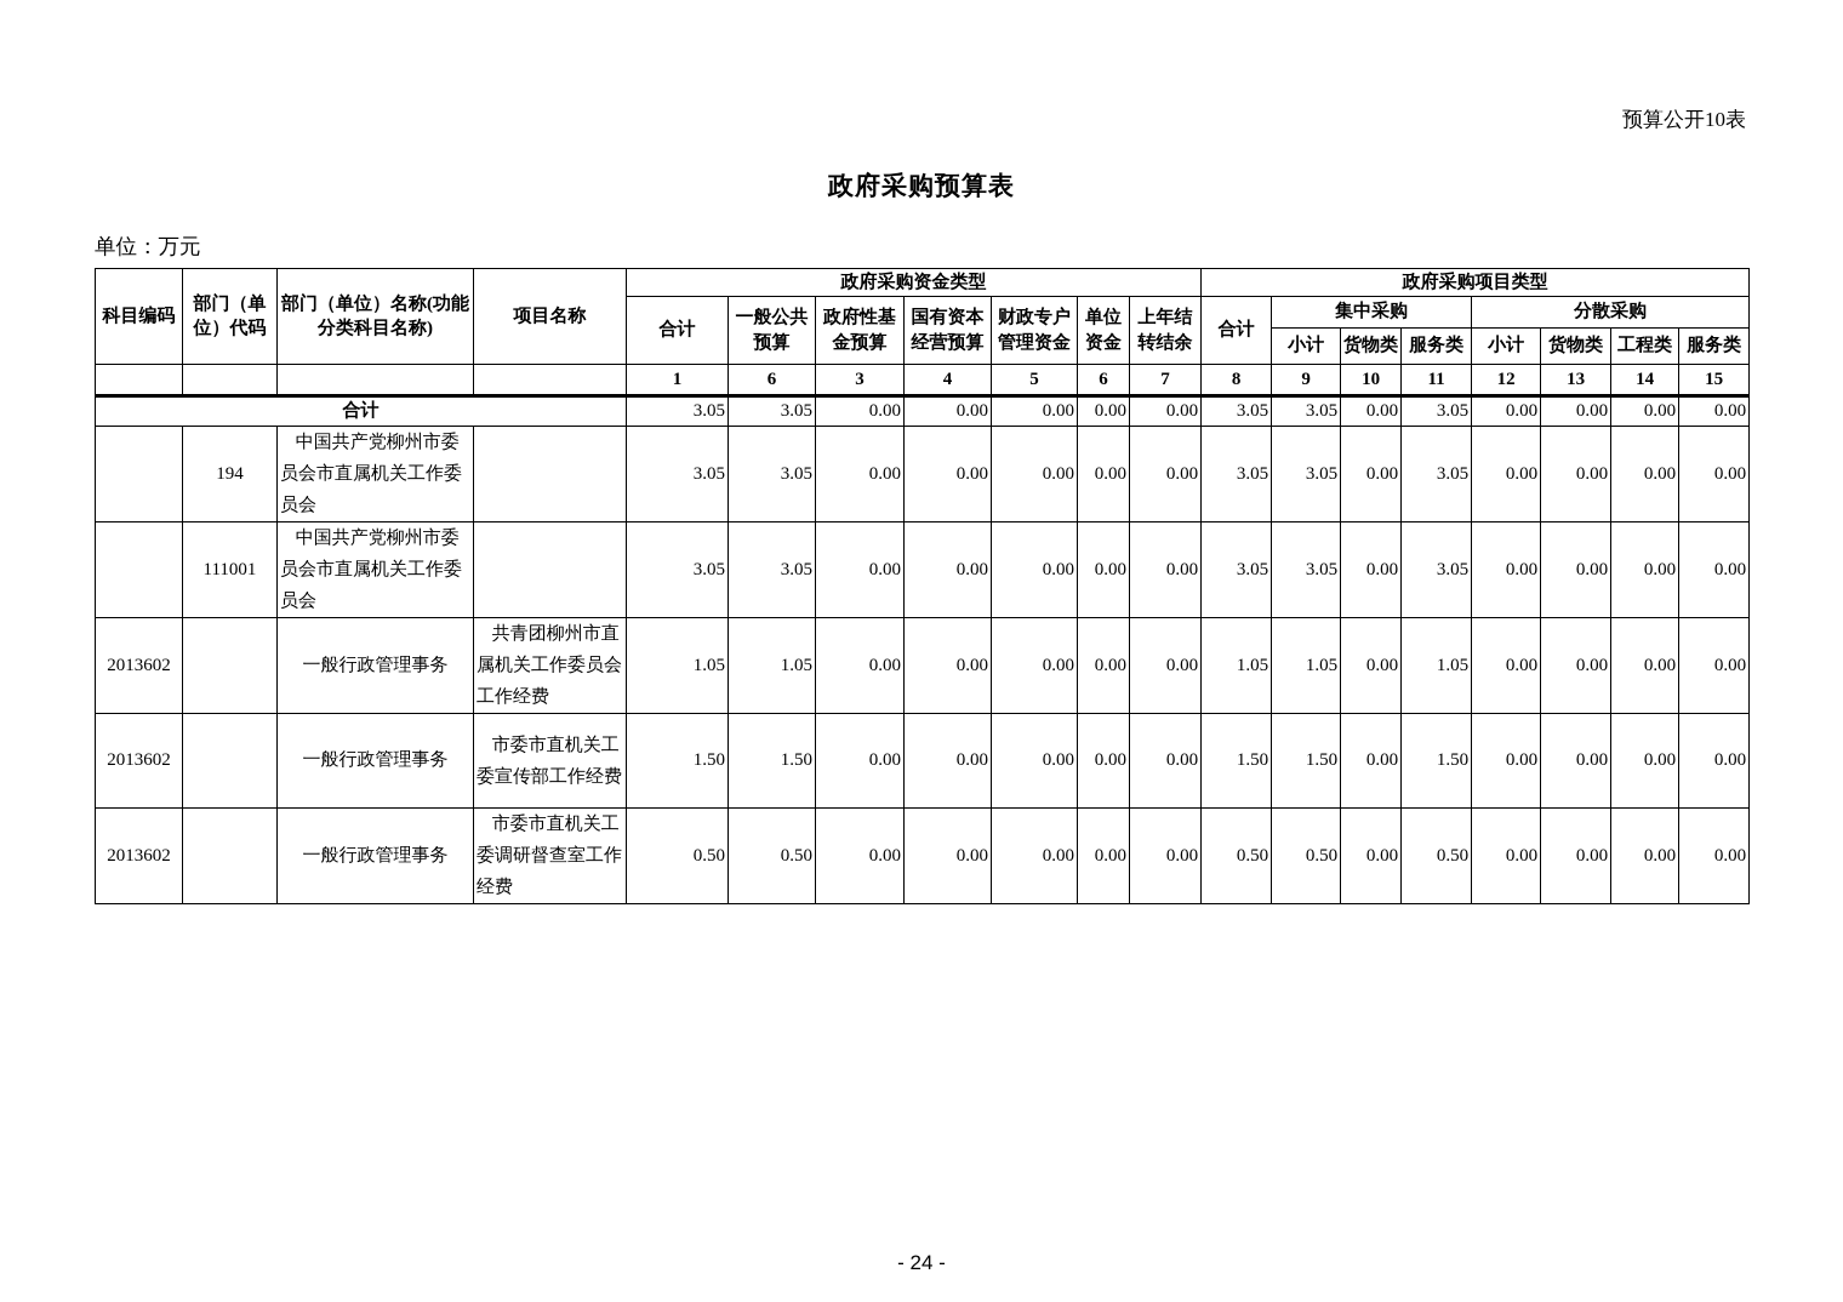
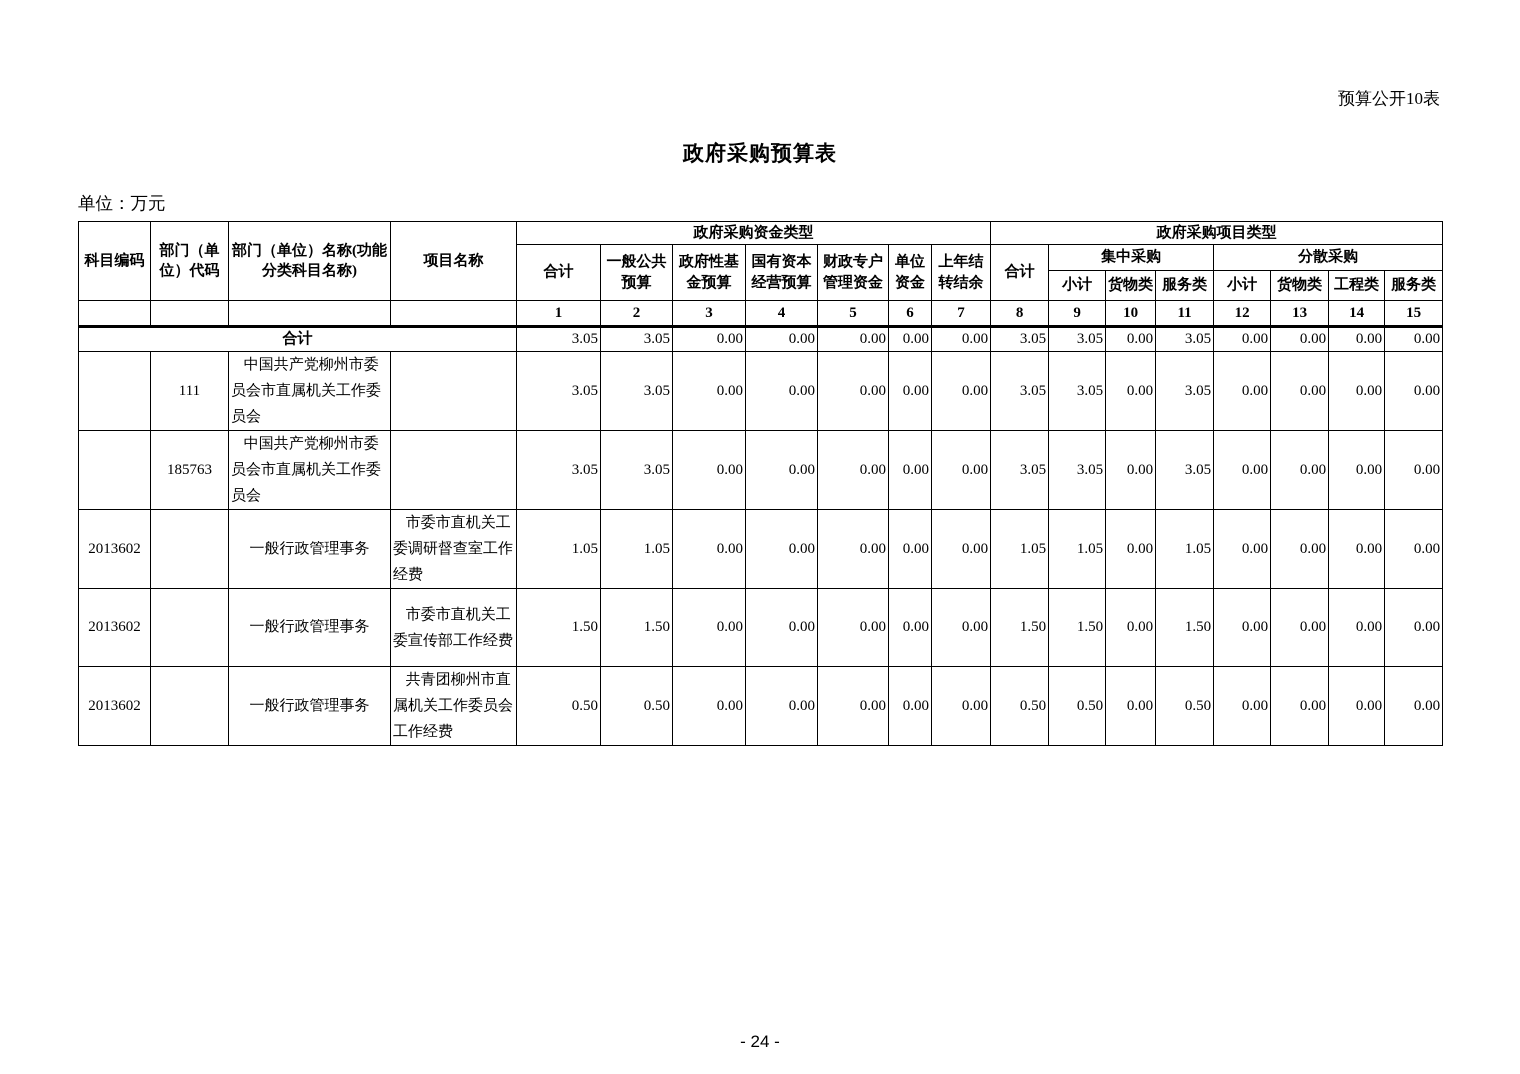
  预算公开10表
  政府采购预算表
  单位：万元
  科目编码	部门（单位）代码	部门（单位）名称(功能分类科目名称)	项目名称	政府采购资金类型	政府采购项目类型
  合计	一般公共预算	政府性基金预算	国有资本经营预算	财政专户管理资金	单位资金	上年结转结余	合计	集中采购	分散采购
  小计	货物类	服务类	小计	货物类	工程类	服务类
- 				1	6	3	4	5	6	7	8	9	10	11	12	13	14	15
+ 				1	2	3	4	5	6	7	8	9	10	11	12	13	14	15
  合计	3.05	3.05	0.00	0.00	0.00	0.00	0.00	3.05	3.05	0.00	3.05	0.00	0.00	0.00	0.00
- 	194	中国共产党柳州市委员会市直属机关工作委员会		3.05	3.05	0.00	0.00	0.00	0.00	0.00	3.05	3.05	0.00	3.05	0.00	0.00	0.00	0.00
+ 	111	中国共产党柳州市委员会市直属机关工作委员会		3.05	3.05	0.00	0.00	0.00	0.00	0.00	3.05	3.05	0.00	3.05	0.00	0.00	0.00	0.00
- 	111001	中国共产党柳州市委员会市直属机关工作委员会		3.05	3.05	0.00	0.00	0.00	0.00	0.00	3.05	3.05	0.00	3.05	0.00	0.00	0.00	0.00
+ 	185763	中国共产党柳州市委员会市直属机关工作委员会		3.05	3.05	0.00	0.00	0.00	0.00	0.00	3.05	3.05	0.00	3.05	0.00	0.00	0.00	0.00
- 2013602		一般行政管理事务	共青团柳州市直属机关工作委员会工作经费	1.05	1.05	0.00	0.00	0.00	0.00	0.00	1.05	1.05	0.00	1.05	0.00	0.00	0.00	0.00
+ 2013602		一般行政管理事务	市委市直机关工委调研督查室工作经费	1.05	1.05	0.00	0.00	0.00	0.00	0.00	1.05	1.05	0.00	1.05	0.00	0.00	0.00	0.00
  2013602		一般行政管理事务	市委市直机关工委宣传部工作经费	1.50	1.50	0.00	0.00	0.00	0.00	0.00	1.50	1.50	0.00	1.50	0.00	0.00	0.00	0.00
- 2013602		一般行政管理事务	市委市直机关工委调研督查室工作经费	0.50	0.50	0.00	0.00	0.00	0.00	0.00	0.50	0.50	0.00	0.50	0.00	0.00	0.00	0.00
+ 2013602		一般行政管理事务	共青团柳州市直属机关工作委员会工作经费	0.50	0.50	0.00	0.00	0.00	0.00	0.00	0.50	0.50	0.00	0.50	0.00	0.00	0.00	0.00
  - 24 -
